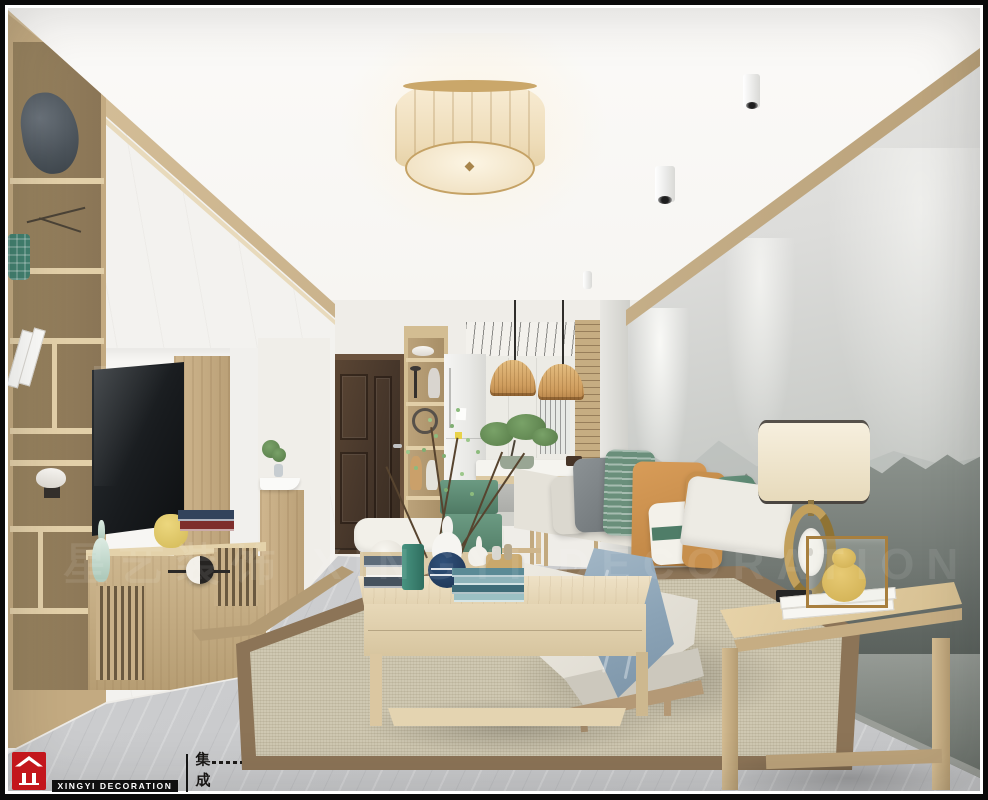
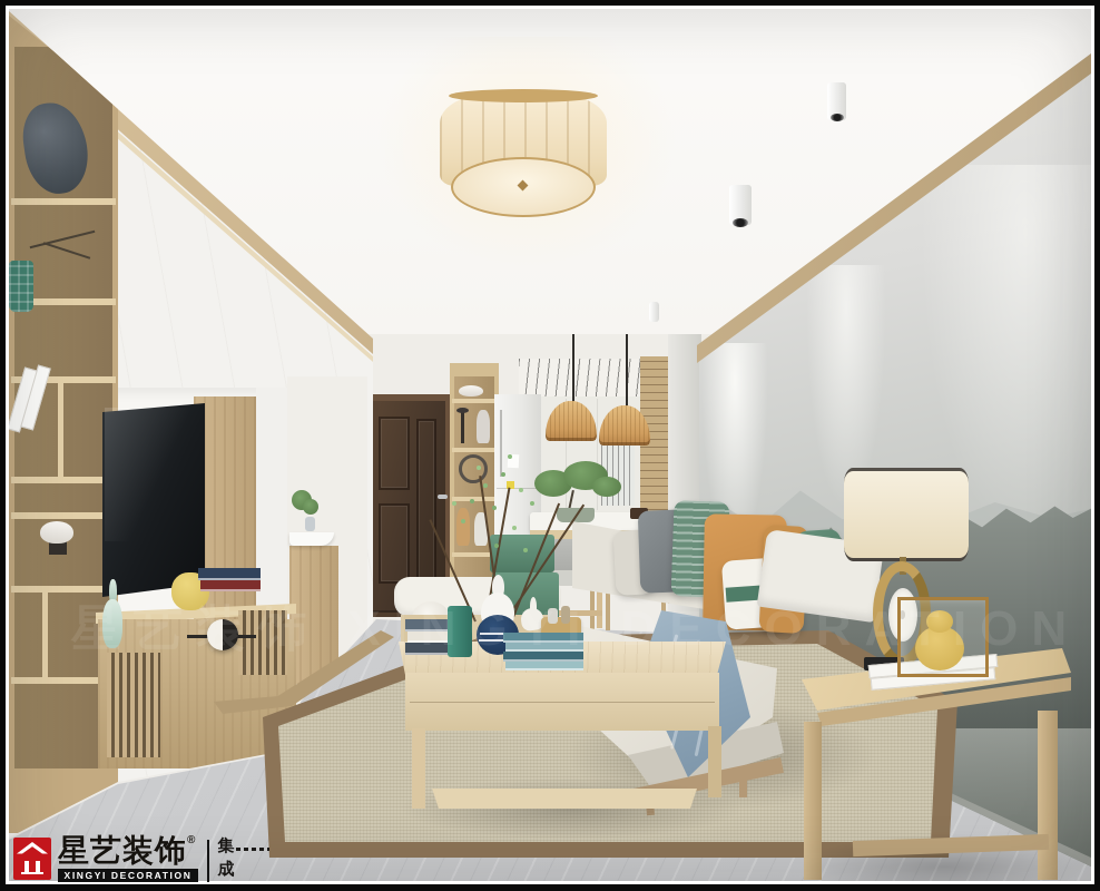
  星艺装饰 XINGYI DECORATIO
+ 星艺装饰®
  XINGYI DECORATION
  集
  成
